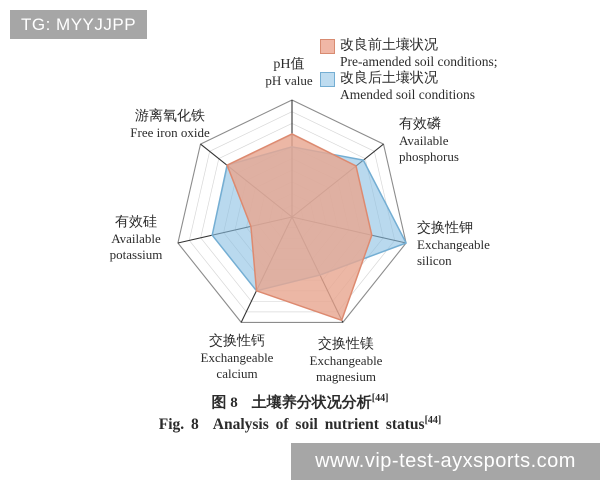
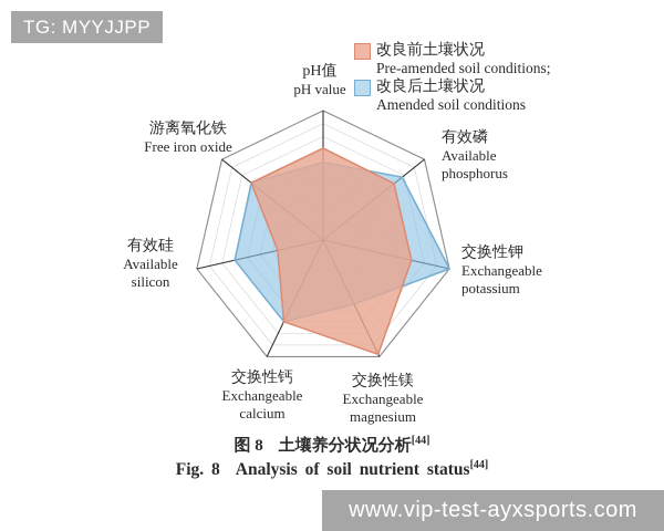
  TG: MYYJJPP
  改良前土壤状况
  Pre-amended soil conditions;
  改良后土壤状况
  Amended soil conditions
  pH值
  pH value
  有效磷
  Available
  phosphorus
  交换性钾
  Exchangeable
- silicon
+ potassium
  交换性镁
  Exchangeable
  magnesium
  交换性钙
  Exchangeable
  calcium
  有效硅
  Available
- potassium
+ silicon
  游离氧化铁
  Free iron oxide
  图 8 土壤养分状况分析[44]
  Fig. 8 Analysis of soil nutrient status[44]
  www.vip-test-ayxsports.com
